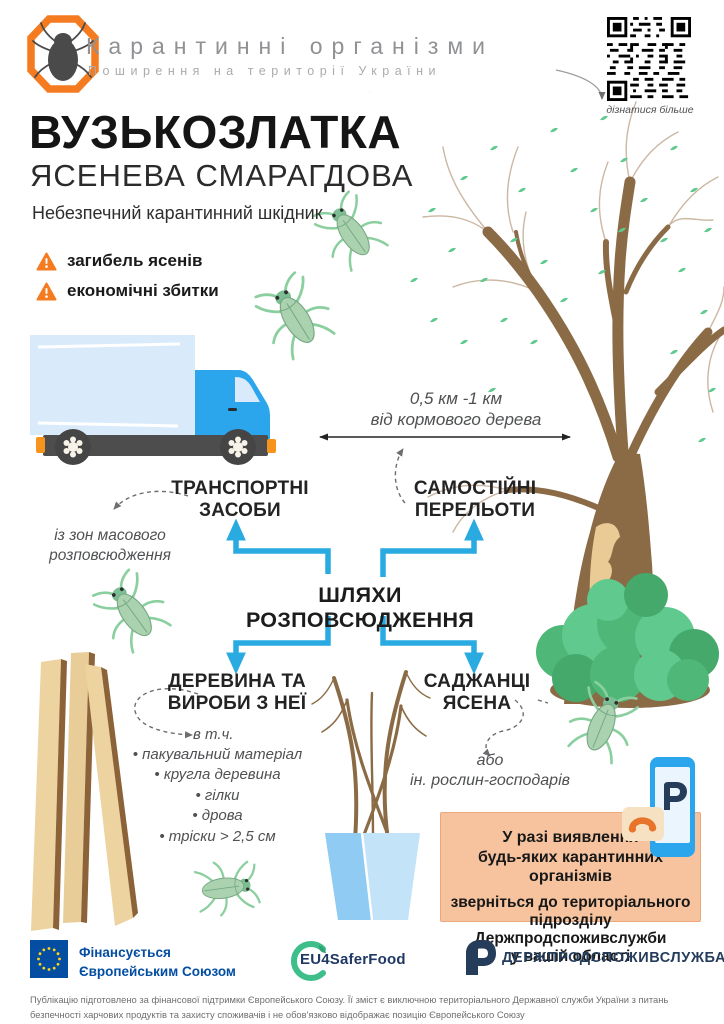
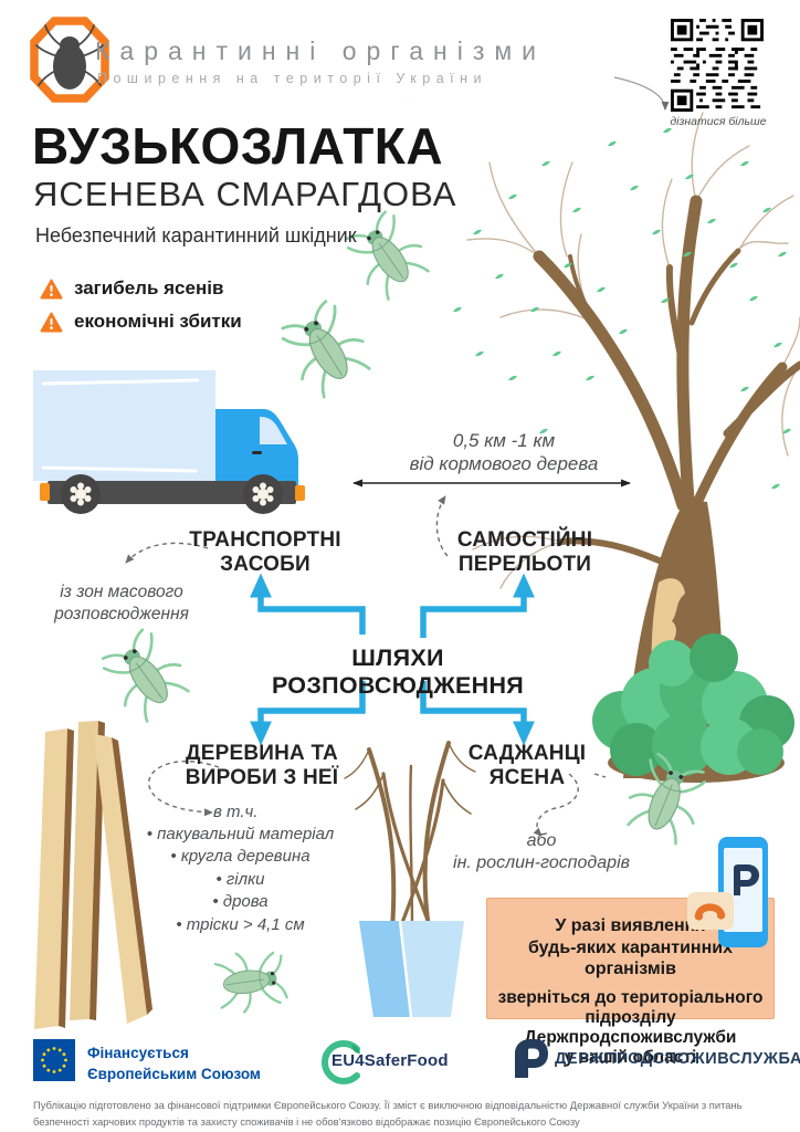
  Карантинні організми
  Поширення на території України
  дізнатися більше
  ВУЗЬКОЗЛАТКА
  ЯСЕНЕВА СМАРАГДОВА
  Небезпечний карантинний шкідник
  загибель ясенів
  економічні збитки
  0,5 км -1 км
  від кормового дерева
  ТРАНСПОРТНІ
  ЗАСОБИ
  САМОСТІЙНІ
  ПЕРЕЛЬОТИ
  із зон масового
  розповсюдження
  ШЛЯХИ РОЗПОВСЮДЖЕННЯ
  ДЕРЕВИНА ТА
  ВИРОБИ З НЕЇ
  САДЖАНЦІ
  ЯСЕНА
  в т.ч.
  • пакувальний матеріал
  • кругла деревина
  • гілки
  • дрова
- • тріски > 2,5 см
+ • тріски > 4,1 см
  або
  ін. рослин-господарів
  У разі виявлен
  будь-яких карантинних організмів
  зверніться до територіального
  підрозділу Держпродспоживслужби
  у вашій області
  Фінансується
  Європейським Союзом
  EU4SaferFood
  ДЕРЖПРОДСПОЖИВСЛУЖБА
- Публікацію підготовлено за фінансової підтримки Європейського Союзу. Її зміст є виключною територіального Державної служби України з питань безпечності харчових продуктів та захисту споживачів і не обов'язково відображає позицію Європейського Союзу
+ Публікацію підготовлено за фінансової підтримки Європейського Союзу. Її зміст є виключною відповідальністю Державної служби України з питань безпечності харчових продуктів та захисту споживачів і не обов'язково відображає позицію Європейського Союзу
